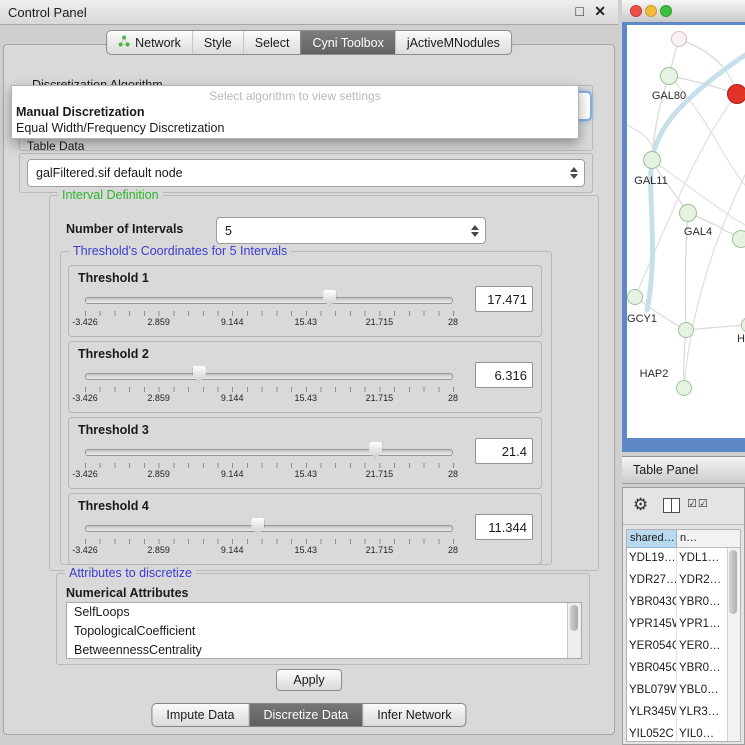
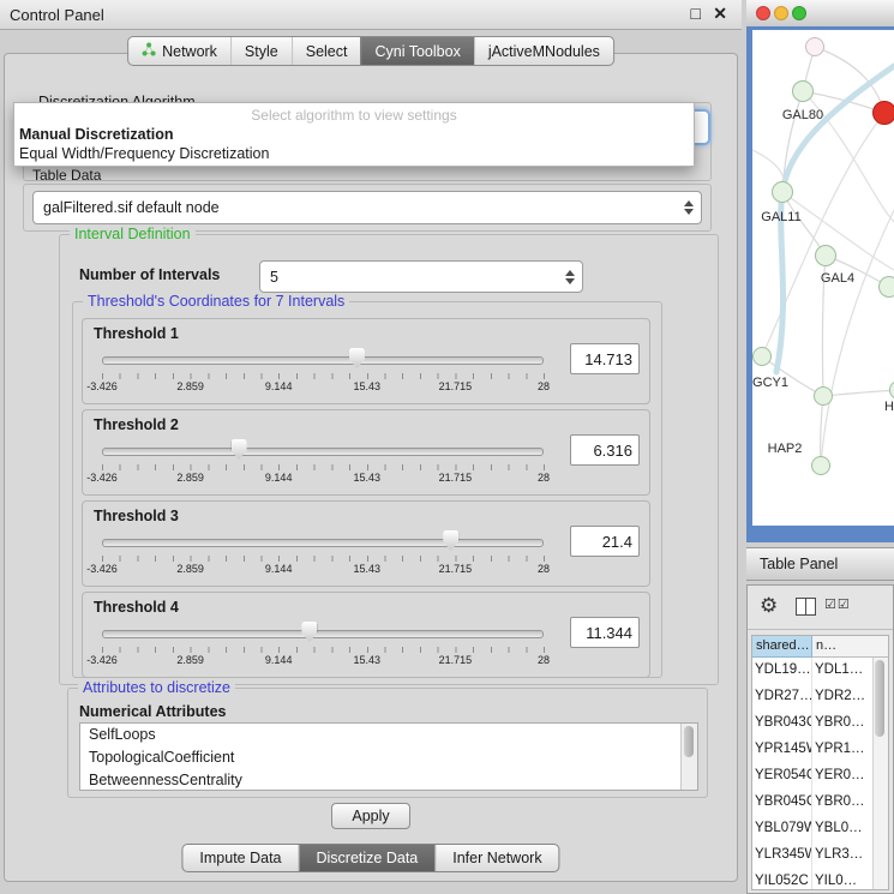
  Control Panel
  □
  ✕
  Select algorithm to view settings
  Manual Discretization
  Equal Width/Frequency Discretization
  Table Data
  galFiltered.sif default node
  Interval Definition
  Number of Intervals
  5
- Threshold's Coordinates for 5 Intervals
+ Threshold's Coordinates for 7 Intervals
  Threshold 1
  -3.426
  2.859
  9.144
  15.43
  21.715
  28
- 17.471
+ 14.713
  Threshold 2
  -3.426
  2.859
  9.144
  15.43
  21.715
  28
  6.316
  Threshold 3
  -3.426
  2.859
  9.144
  15.43
  21.715
  28
  21.4
  Threshold 4
  -3.426
  2.859
  9.144
  15.43
  21.715
  28
  11.344
  Attributes to discretize
  Numerical Attributes
  SelfLoops
  TopologicalCoefficient
  BetweennessCentrality
  Apply
  Impute Data
  Discretize Data
  Infer Network
  Network
  Style
  Select
  Cyni Toolbox
  jActiveMNodules
  GAL80
  GAL11
  GAL4
  GCY1
  HAP2
  H
  Table Panel
  ⚙
  ☑☑
  shared…
  n…
  YDL19…
  YDL1…
  YDR27…
  YDR2…
  YBR043C
  YBR0…
  YPR145
  YPR1…
  YER054C
  YER0…
  YBR045C
  YBR0…
  YBL079W
  YBL0…
  YLR345W
  YLR3…
  YIL052C
  YIL0…
